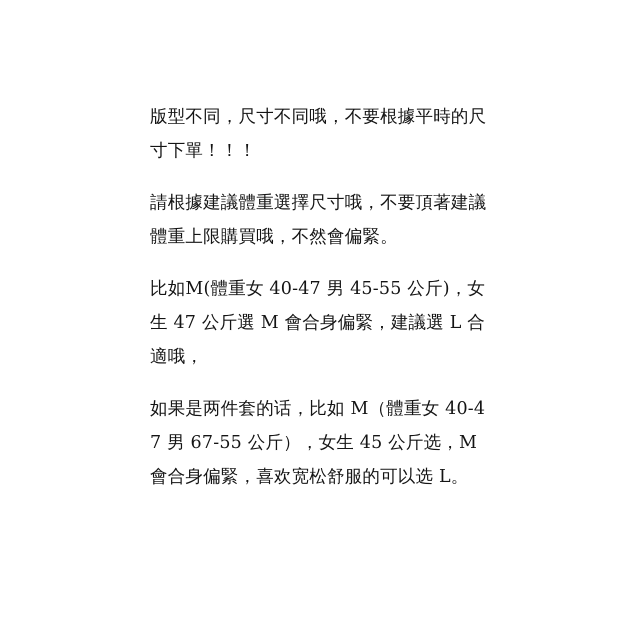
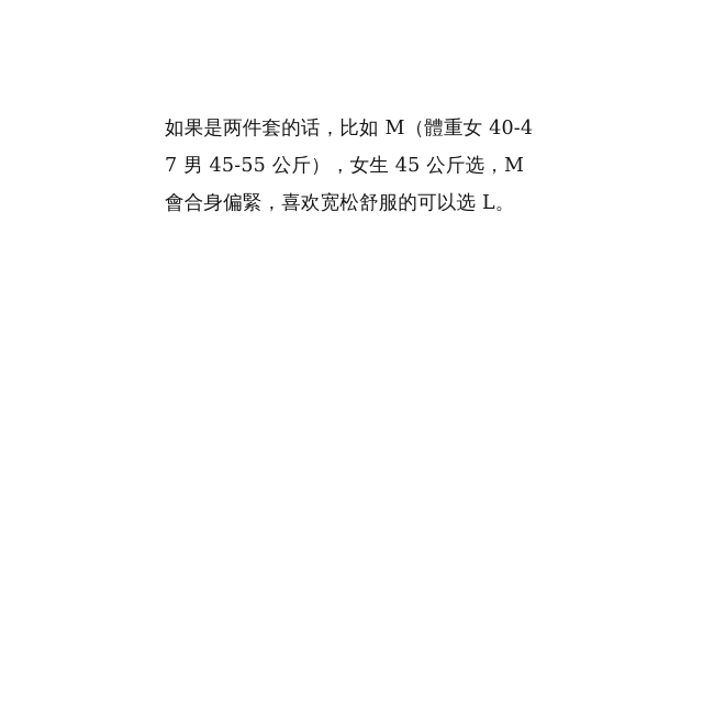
- 版型不同，尺寸不同哦，不要根據平時的尺寸下單！！！
- 請根據建議體重選擇尺寸哦，不要頂著建議體重上限購買哦，不然會偏緊。
- 比如M(體重女 40-47 男 45-55 公斤)，女生 47 公斤選 M 會合身偏緊，建議選 L 合適哦，
- 如果是两件套的话，比如 M（體重女 40-47 男 67-55 公斤），女生 45 公斤选，M 會合身偏緊，喜欢宽松舒服的可以选 L。
+ 如果是两件套的话，比如 M（體重女 40-47 男 45-55 公斤），女生 45 公斤选，M 會合身偏緊，喜欢宽松舒服的可以选 L。
